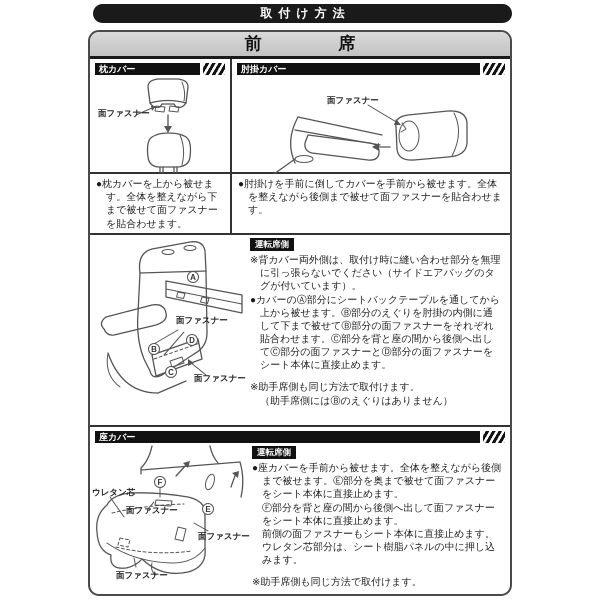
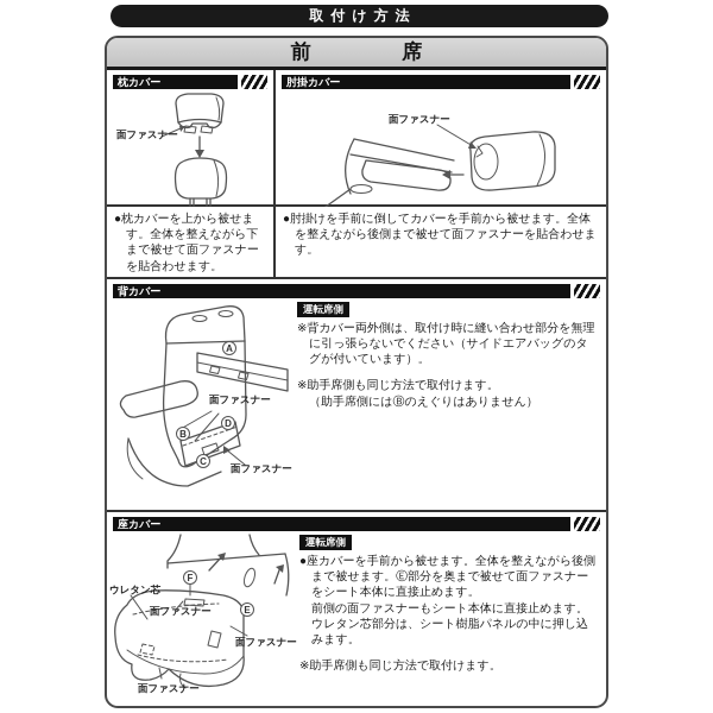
  取付け方法
  前席
  枕カバー
  面ファスナー
  ●枕カバーを上から被せます。全体を整えながら下まで被せて面ファスナーを貼合わせます。
  肘掛カバー
  面ファスナー
  ●肘掛けを手前に倒してカバーを手前から被せます。全体を整えながら後側まで被せて面ファスナーを貼合わせます。
+ 背カバー
  A
  B
  D
  C
  面ファスナー
  面ファスナー
  運転席側
  ※背カバー両外側は、取付け時に縫い合わせ部分を無理に引っ張らないでください（サイドエアバッグのタグが付いています）。
- ●カバーのⒶ部分にシートバックテーブルを通してから上から被せます。Ⓑ部分のえぐりを肘掛の内側に通して下まで被せてⒷ部分の面ファスナーをそれぞれ貼合わせます。Ⓒ部分を背と座の間から後側へ出してⒸ部分の面ファスナーとⒹ部分の面ファスナーをシート本体に直接止めます。
  ※助手席側も同じ方法で取付けます。
  （助手席側にはⒷのえぐりはありません）
  座カバー
  ウレタン芯
  F
  面ファスナー
  E
  面ファスナー
  面ファスナー
  運転席側
  ●座カバーを手前から被せます。全体を整えながら後側まで被せます。Ⓔ部分を奥まで被せて面ファスナーをシート本体に直接止めます。
- Ⓕ部分を背と座の間から後側へ出して面ファスナーをシート本体に直接止めます。
  前側の面ファスナーもシート本体に直接止めます。ウレタン芯部分は、シート樹脂パネルの中に押し込みます。
  ※助手席側も同じ方法で取付けます。
